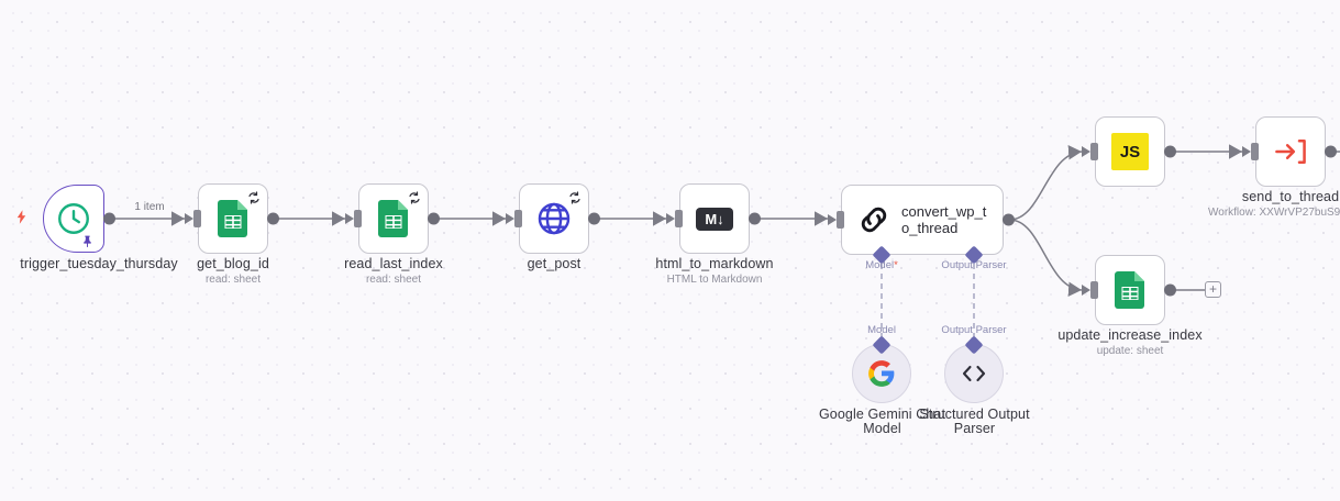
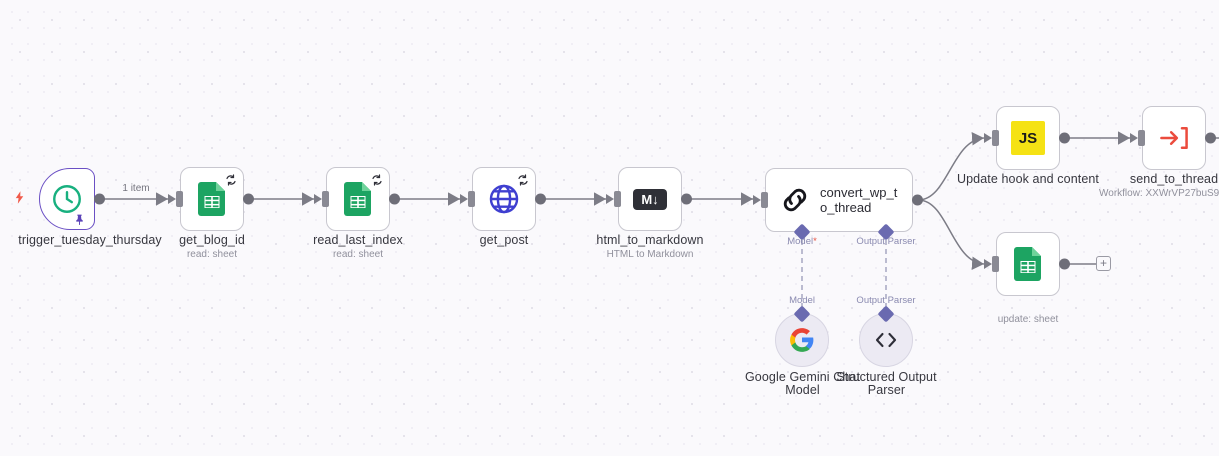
  trigger_tuesday_thursday
  get_blog_id
  read: sheet
  read_last_index
  read: sheet
  get_post
  M↓
  html_to_markdown
  HTML to Markdown
  convert_wp_to_thread
  Model*
  Output Parser
  Model
  Output Parser
  Google Gemini Chat Model
  Structured Output Parser
  JS
+ Update hook and content
  send_to_thread
  Workflow: XXWrVP27buS9
- update_increase_index
  update: sheet
  +
  1 item
